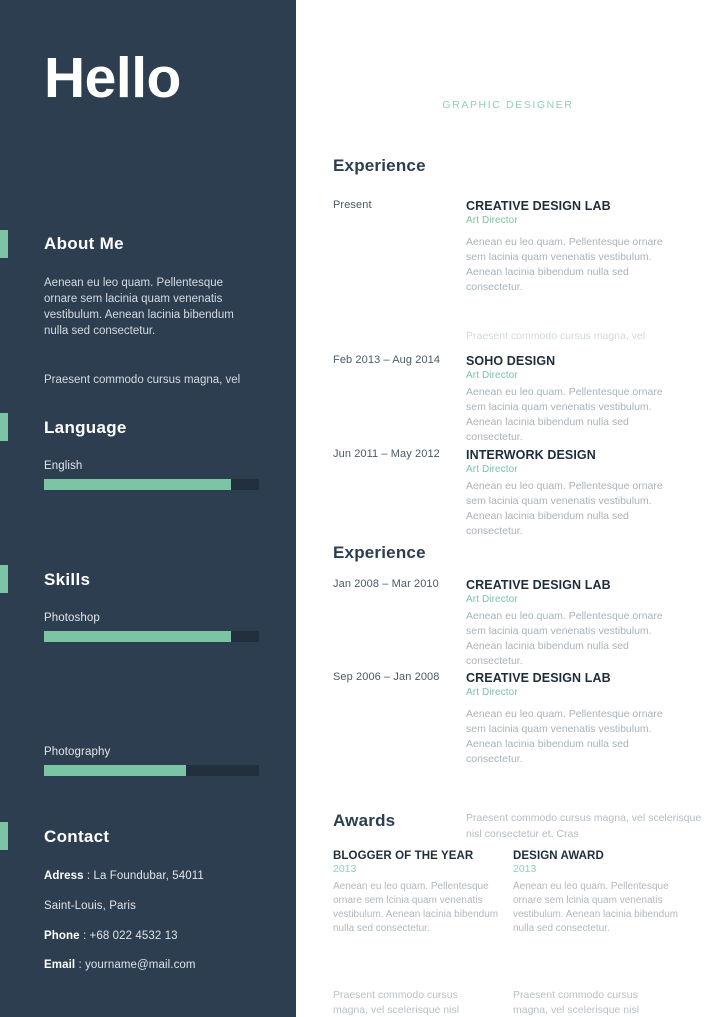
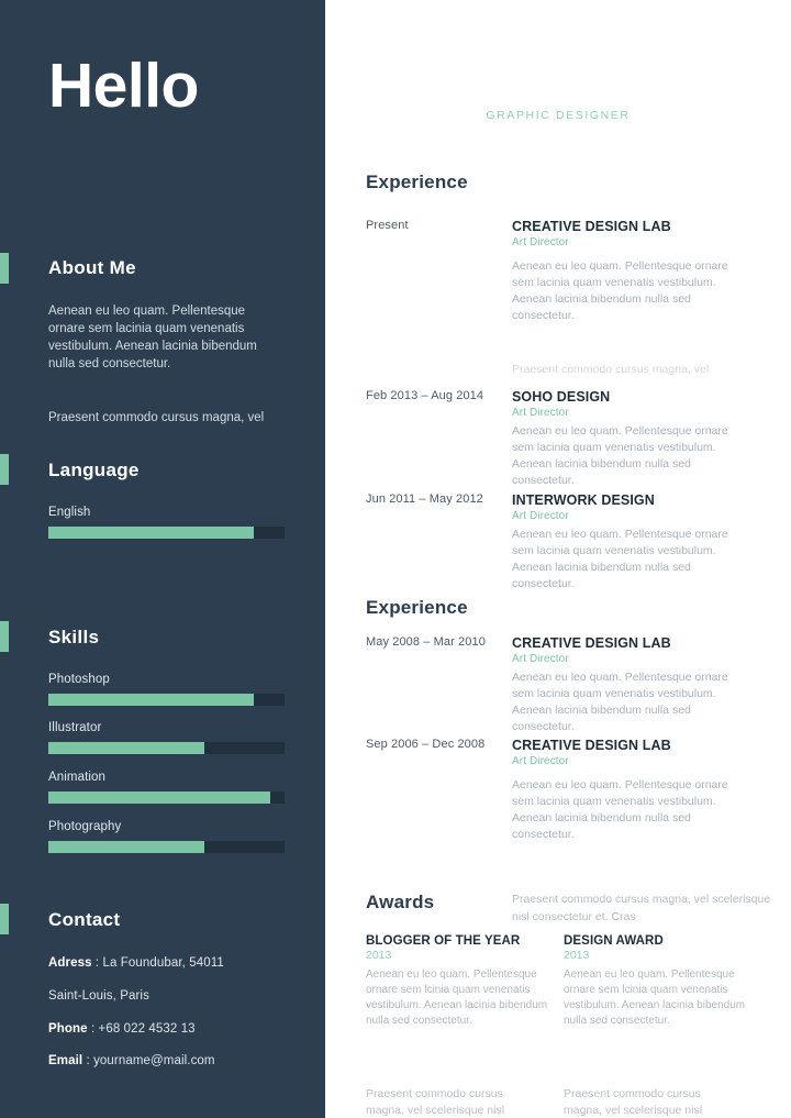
  Hello
  About Me
  Aenean eu leo quam. Pellentesque ornare sem lacinia quam venenatis vestibulum. Aenean lacinia bibendum nulla sed consectetur.
  Praesent commodo cursus magna, vel
  Language
  English
  Skills
  Photoshop
+ Illustrator
+ Animation
  Photography
  Contact
  Adress : La Foundubar, 54011
  Saint-Louis, Paris
  Phone : +68 022 4532 13
  Email : yourname@mail.com
  GRAPHIC DESIGNER
  Experience
  Present
  CREATIVE DESIGN LAB
  Art Director
  Aenean eu leo quam. Pellentesque ornare sem lacinia quam venenatis vestibulum. Aenean lacinia bibendum nulla sed consectetur.
  Praesent commodo cursus magna, vel
  Feb 2013 – Aug 2014
  SOHO DESIGN
  Art Director
  Aenean eu leo quam. Pellentesque ornare sem lacinia quam venenatis vestibulum. Aenean lacinia bibendum nulla sed consectetur.
  Jun 2011 – May 2012
  INTERWORK DESIGN
  Art Director
  Aenean eu leo quam. Pellentesque ornare sem lacinia quam venenatis vestibulum. Aenean lacinia bibendum nulla sed consectetur.
  Experience
- Jan 2008 – Mar 2010
+ May 2008 – Mar 2010
  CREATIVE DESIGN LAB
  Art Director
  Aenean eu leo quam. Pellentesque ornare sem lacinia quam venenatis vestibulum. Aenean lacinia bibendum nulla sed consectetur.
- Sep 2006 – Jan 2008
+ Sep 2006 – Dec 2008
  CREATIVE DESIGN LAB
  Art Director
  Aenean eu leo quam. Pellentesque ornare sem lacinia quam venenatis vestibulum. Aenean lacinia bibendum nulla sed consectetur.
  Awards
  Praesent commodo cursus magna, vel scelerisque nisl consectetur et. Cras
  BLOGGER OF THE YEAR
  2013
  Aenean eu leo quam. Pellentesque ornare sem lcinia quam venenatis vestibulum. Aenean lacinia bibendum nulla sed consectetur.
  DESIGN AWARD
  2013
  Aenean eu leo quam. Pellentesque ornare sem lcinia quam venenatis vestibulum. Aenean lacinia bibendum nulla sed consectetur.
  Praesent commodo cursus magna, vel scelerisque nisl
  Praesent commodo cursus magna, vel scelerisque nisl
